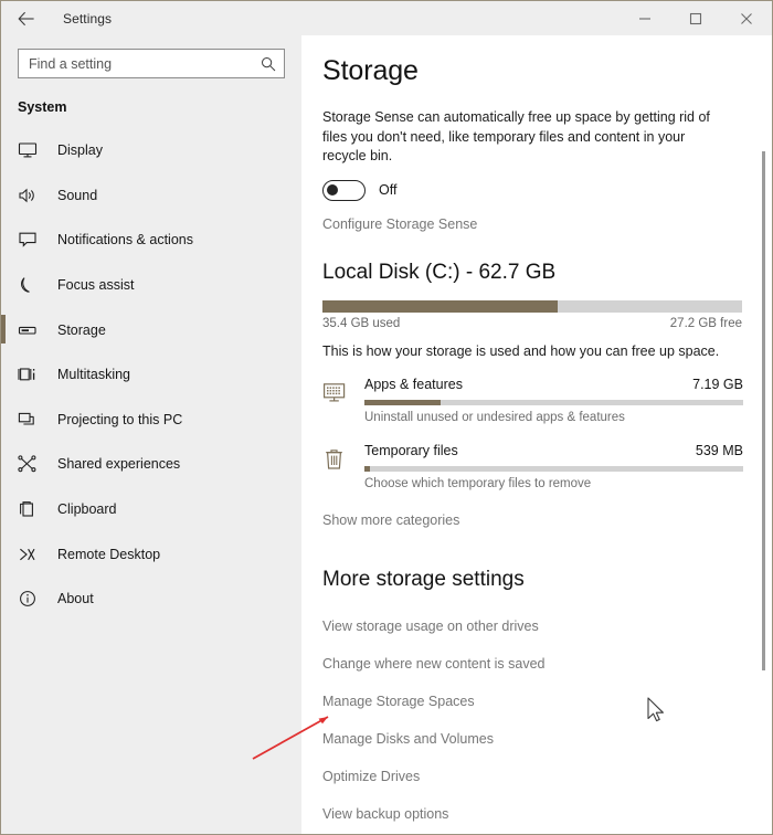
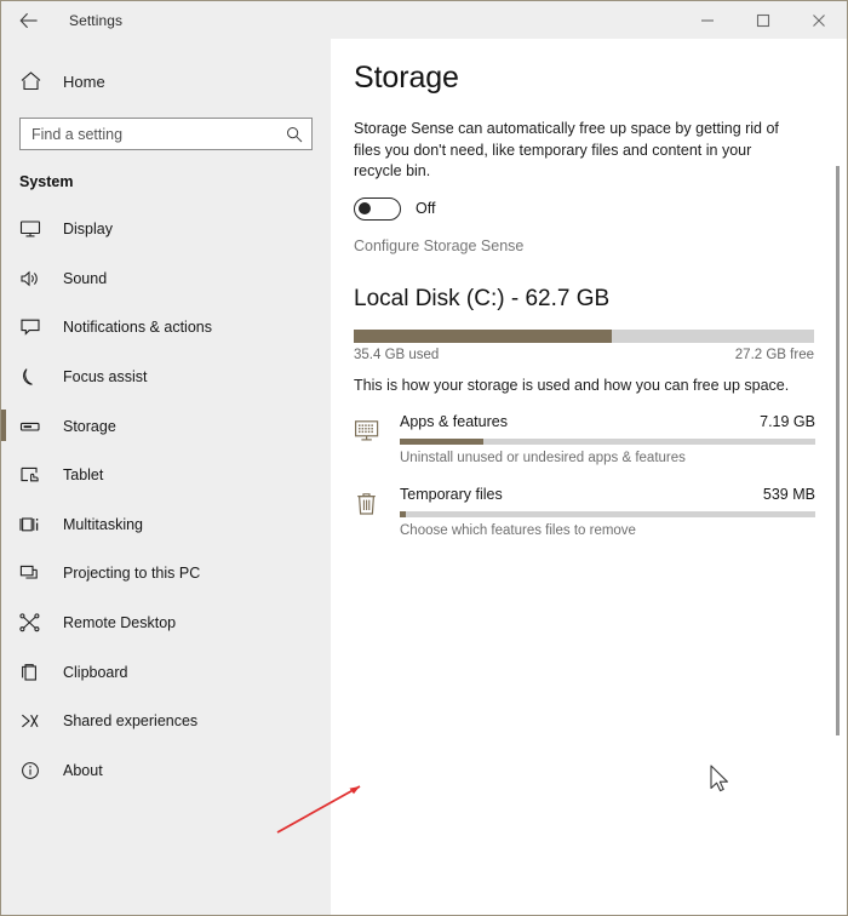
  Settings
+ Home
  Find a setting
  System
  Display
  Sound
  Notifications & actions
  Focus assist
  Storage
+ Tablet
  Multitasking
  Projecting to this PC
- Shared experiences
+ Remote Desktop
  Clipboard
- Remote Desktop
+ Shared experiences
  About
  Storage
  Storage Sense can automatically free up space by getting rid of files you don't need, like temporary files and content in your recycle bin.
  Off
  Configure Storage Sense
  Local Disk (C:) - 62.7 GB
  35.4 GB used
  27.2 GB free
  This is how your storage is used and how you can free up space.
  Apps & features
  7.19 GB
  Uninstall unused or undesired apps & features
  Temporary files
  539 MB
- Choose which temporary files to remove
+ Choose which features files to remove
- Show more categories
- More storage settings
- View storage usage on other drives
- Change where new content is saved
- Manage Storage Spaces
- Manage Disks and Volumes
- Optimize Drives
- View backup options
